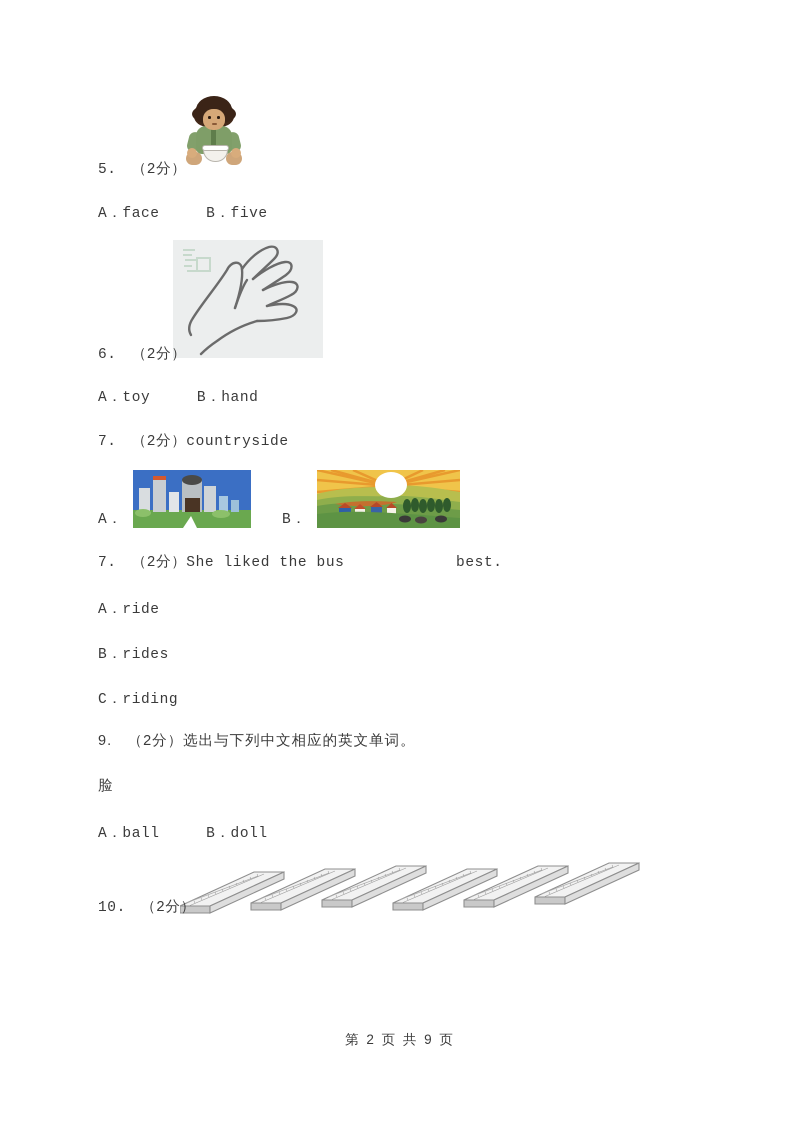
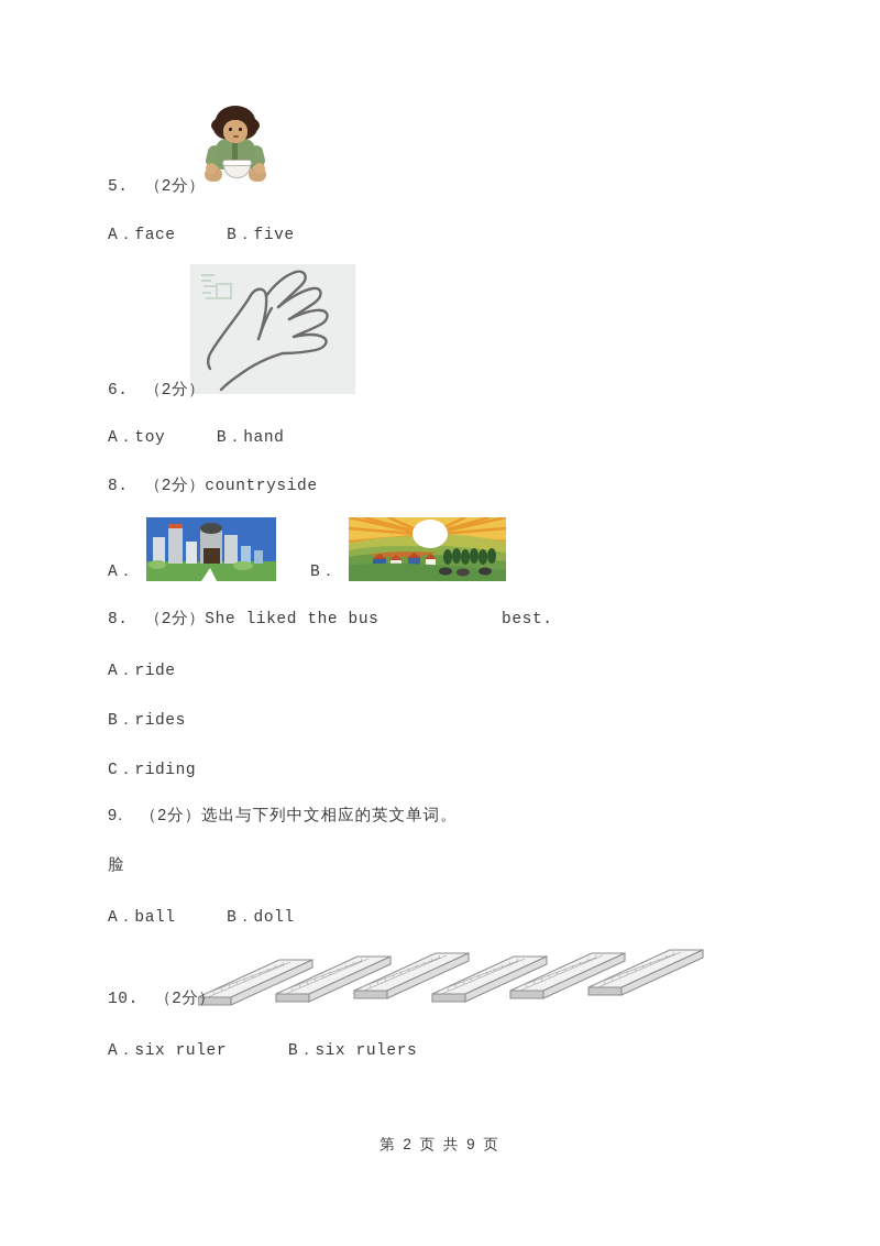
  5. （2分）
  A．face B．five
  6. （2分）
  A．toy B．hand
- 7. （2分）countryside
+ 8. （2分）countryside
  A．
  B．
- 7. （2分）She liked the bus best.
+ 8. （2分）She liked the bus best.
  A．ride
  B．rides
  C．riding
  9. （2分）选出与下列中文相应的英文单词。
  脸
  A．ball B．doll
  10. （2分）
+ A．six ruler B．six rulers
  第 2 页 共 9 页
